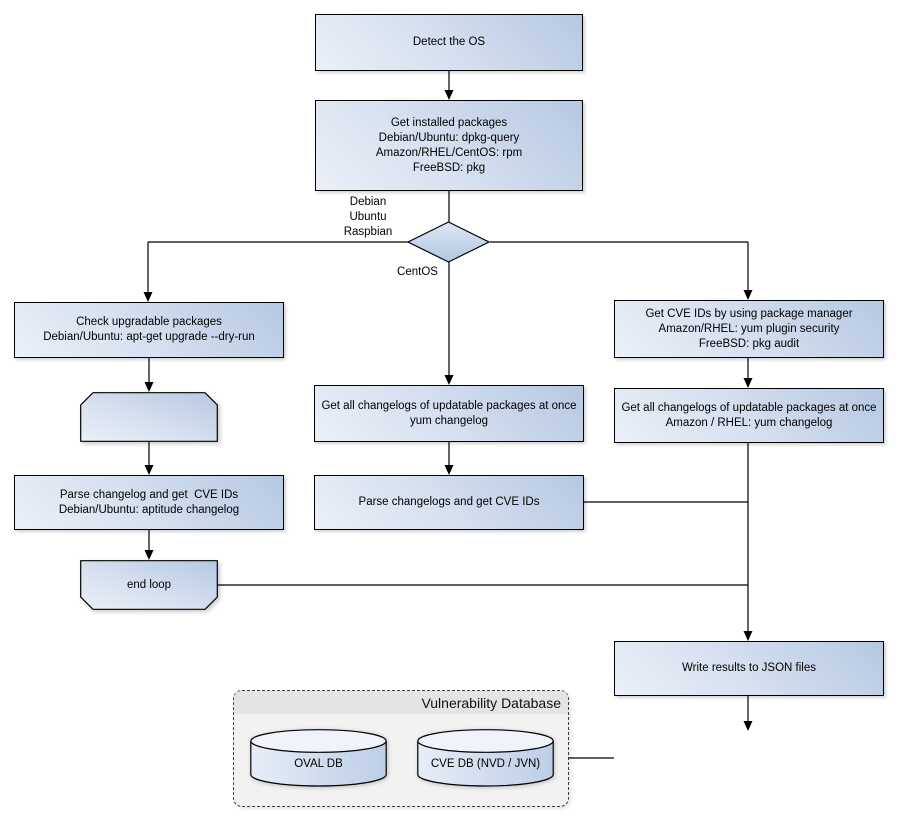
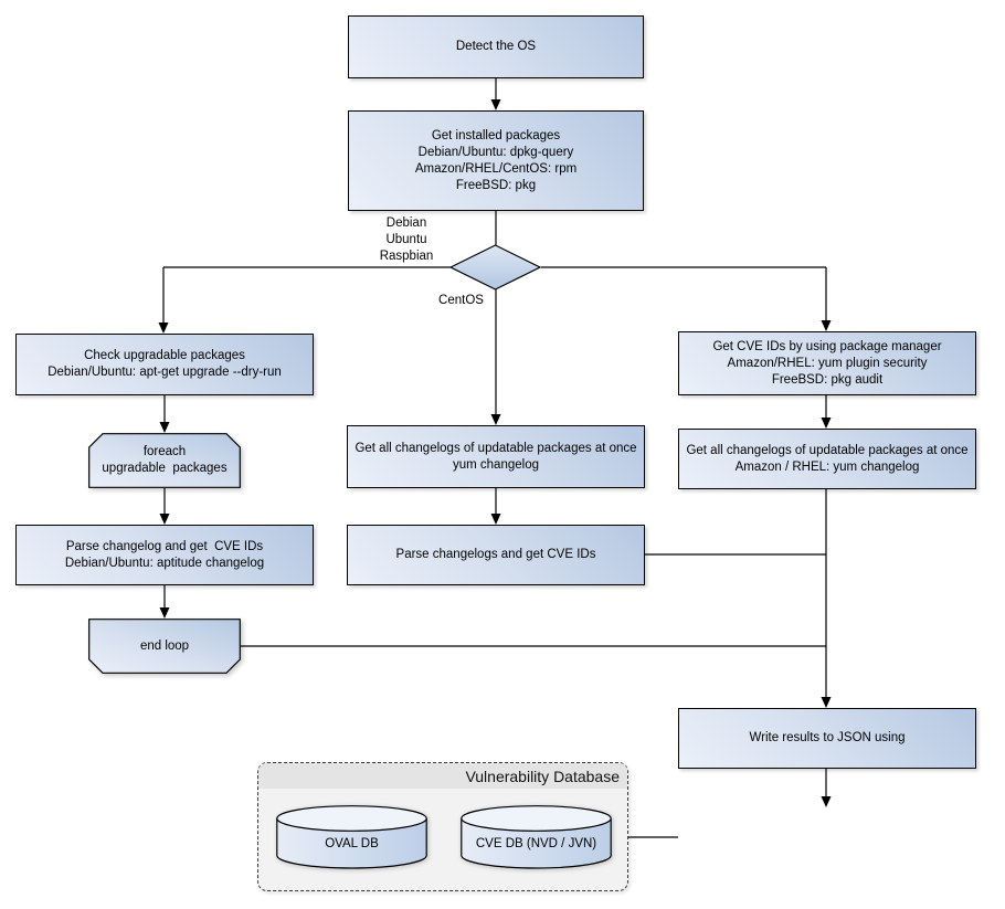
  Detect the OS
  Get installed packages
  Debian/Ubuntu: dpkg-query
  Amazon/RHEL/CentOS: rpm
  FreeBSD: pkg
  Check upgradable packages
  Debian/Ubuntu: apt-get upgrade --dry-run
  Parse changelog and get CVE IDs
  Debian/Ubuntu: aptitude changelog
  Get all changelogs of updatable packages at once
  yum changelog
  Parse changelogs and get CVE IDs
  Get CVE IDs by using package manager
  Amazon/RHEL: yum plugin security
  FreeBSD: pkg audit
  Get all changelogs of updatable packages at once
  Amazon / RHEL: yum changelog
- Write results to JSON files
+ Write results to JSON using
+ foreach
+ upgradable packages
  end loop
  Debian
  Ubuntu
  Raspbian
  CentOS
  Vulnerability Database
  OVAL DB
  CVE DB (NVD / JVN)
